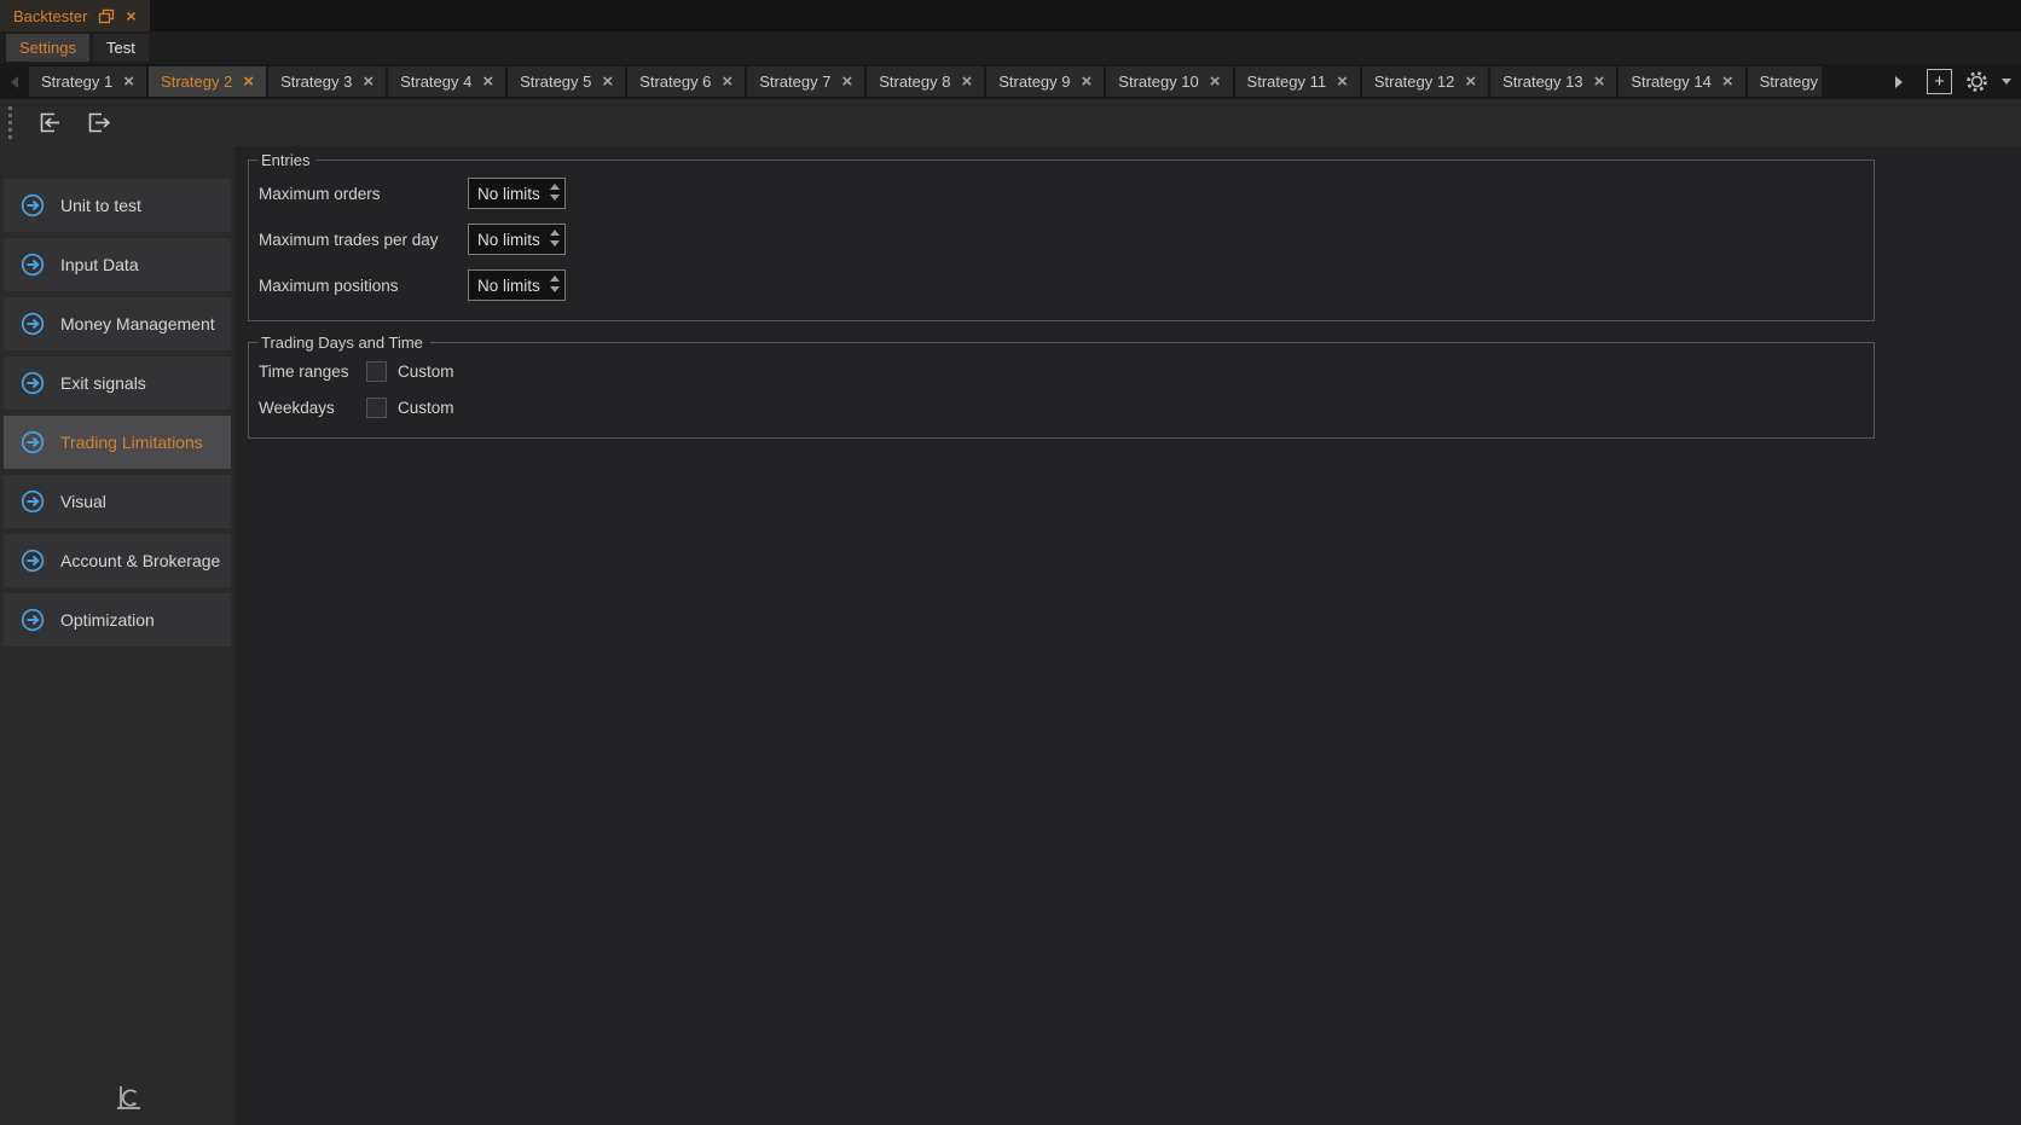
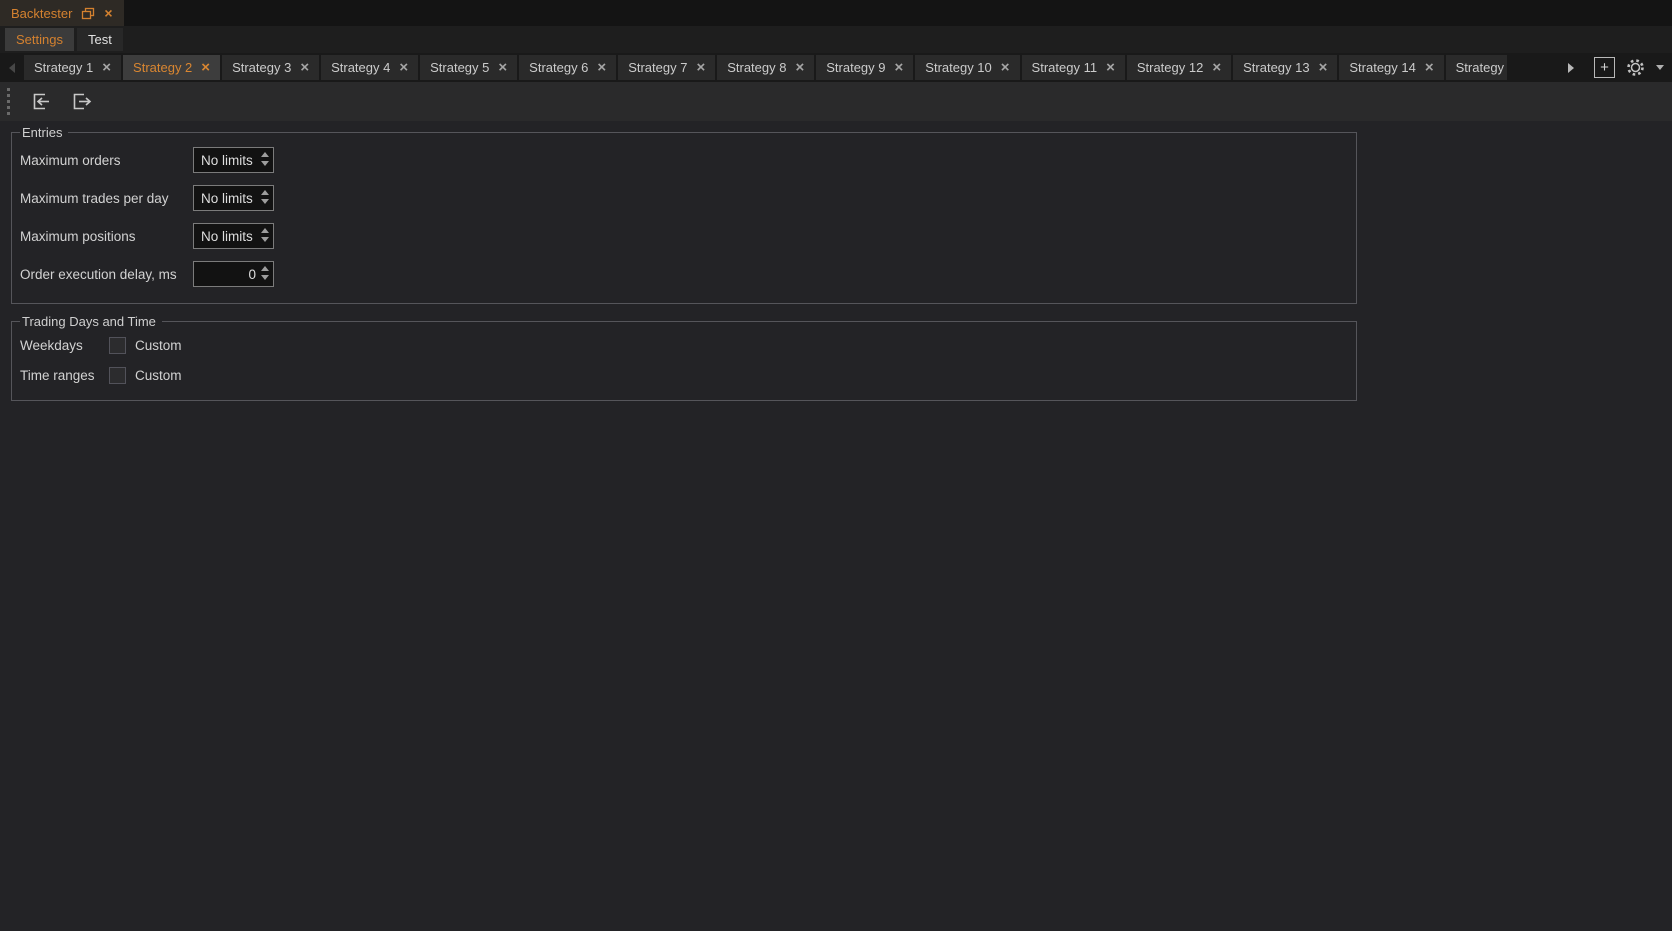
  Backtester
  ×
  Settings
  Test
  Strategy 1
  ×
  Strategy 2
  ×
  Strategy 3
  ×
  Strategy 4
  ×
  Strategy 5
  ×
  Strategy 6
  ×
  Strategy 7
  ×
  Strategy 8
  ×
  Strategy 9
  ×
  Strategy 10
  ×
  Strategy 11
  ×
  Strategy 12
  ×
  Strategy 13
  ×
  Strategy 14
  ×
  Strategy
  +
- Unit to test
- Input Data
- Money Management
- Exit signals
- Trading Limitations
- Visual
- Account & Brokerage
- Optimization
  Entries
  Maximum orders
  No limits
  Maximum trades per day
  No limits
  Maximum positions
  No limits
+ Order execution delay, ms
+ 0
  Trading Days and Time
- Time ranges
+ Weekdays
  Custom
- Weekdays
+ Time ranges
  Custom
